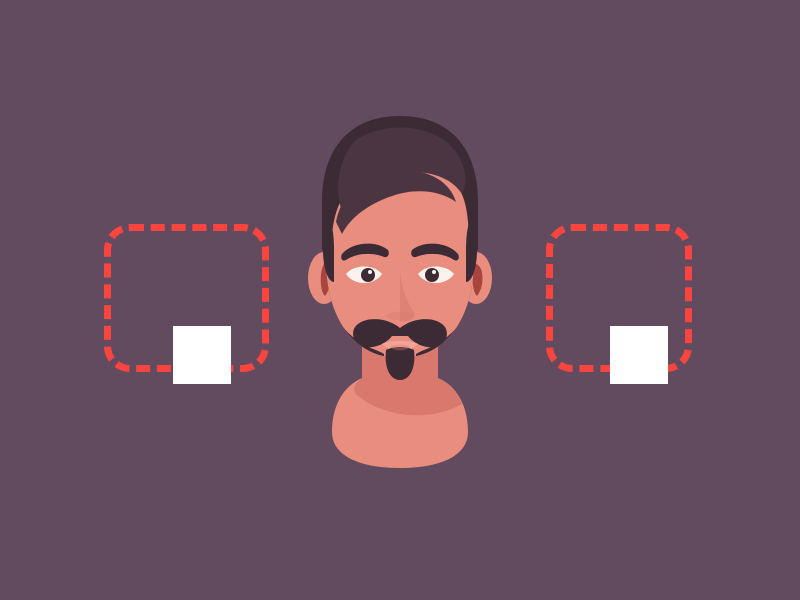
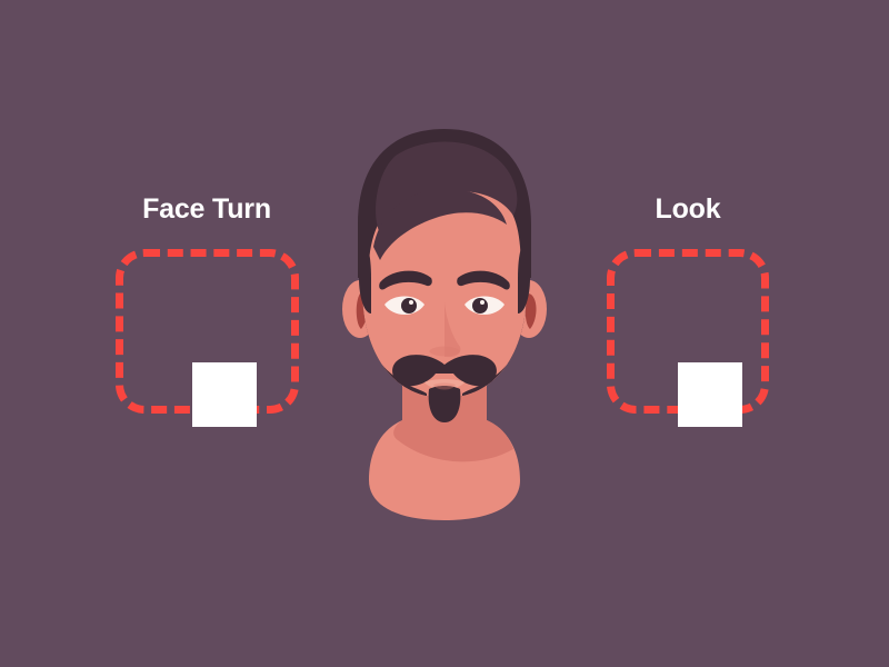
+ Face Turn
+ Look
